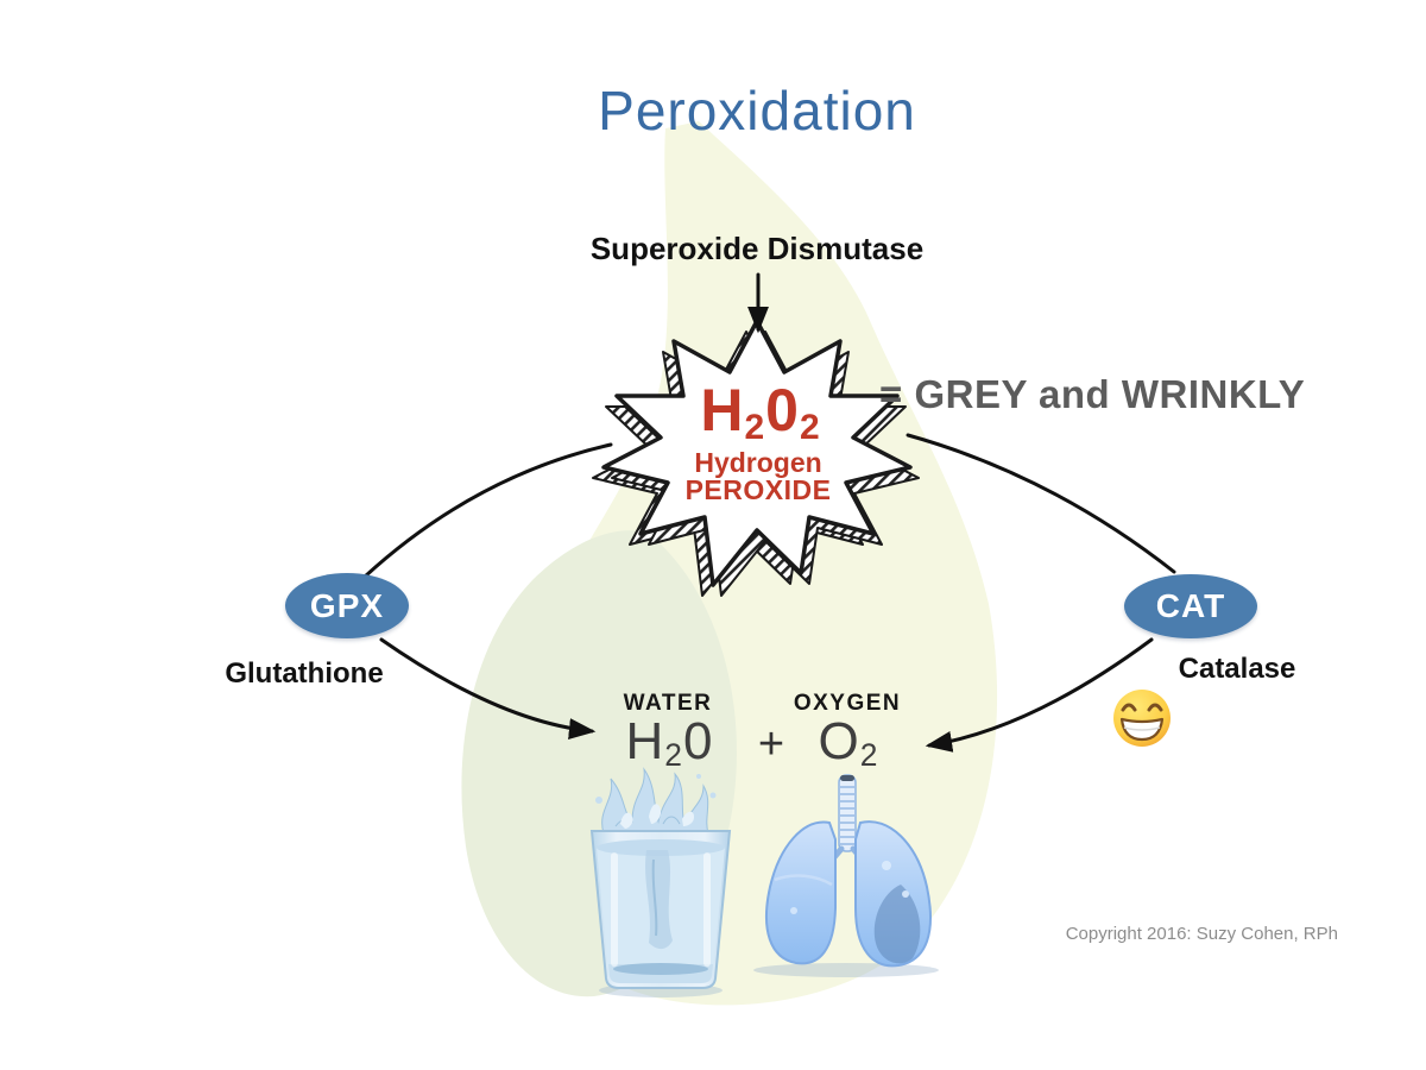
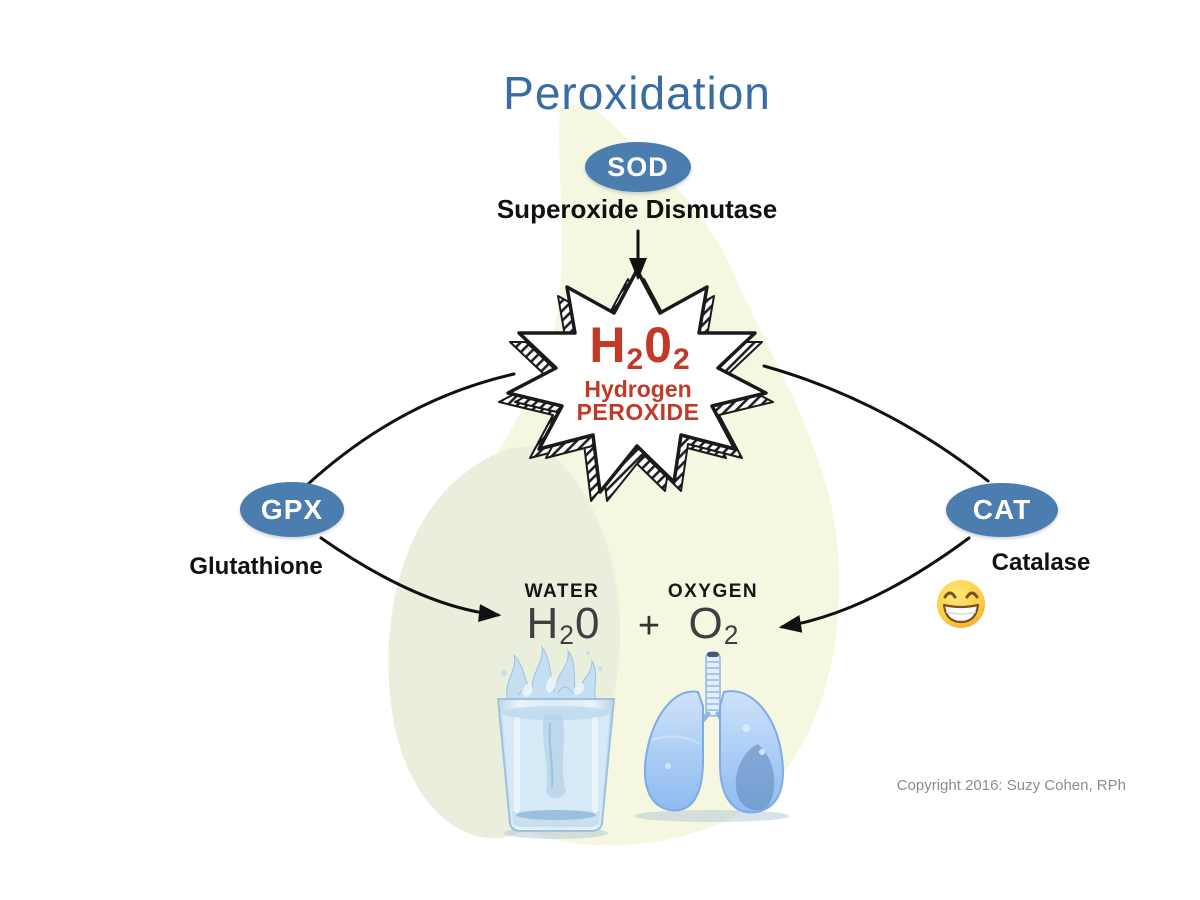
  Peroxidation
+ SOD
  Superoxide Dismutase
  GPX
  Glutathione
  CAT
  Catalase
  H202
  Hydrogen
  PEROXIDE
- = GREY and WRINKLY
  WATER
  OXYGEN
  H20
  +
  O2
  Copyright 2016: Suzy Cohen, RPh
